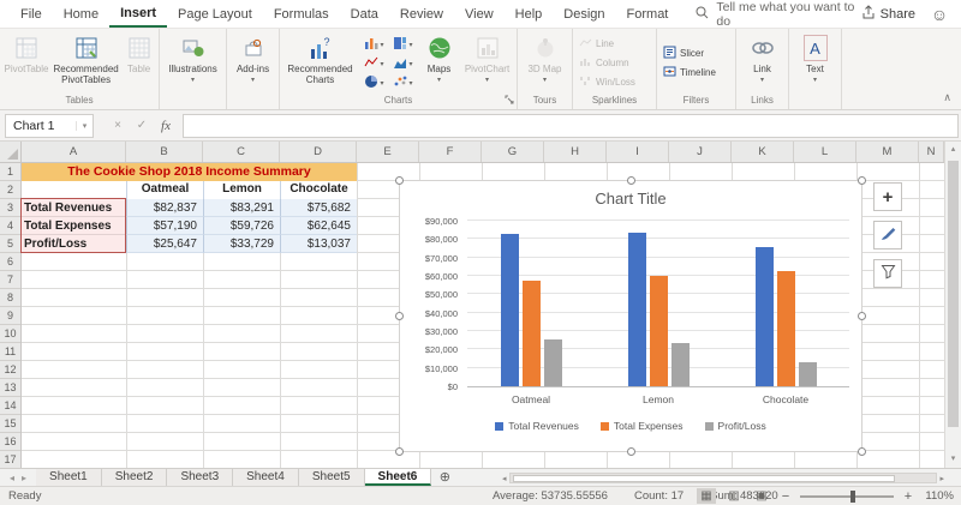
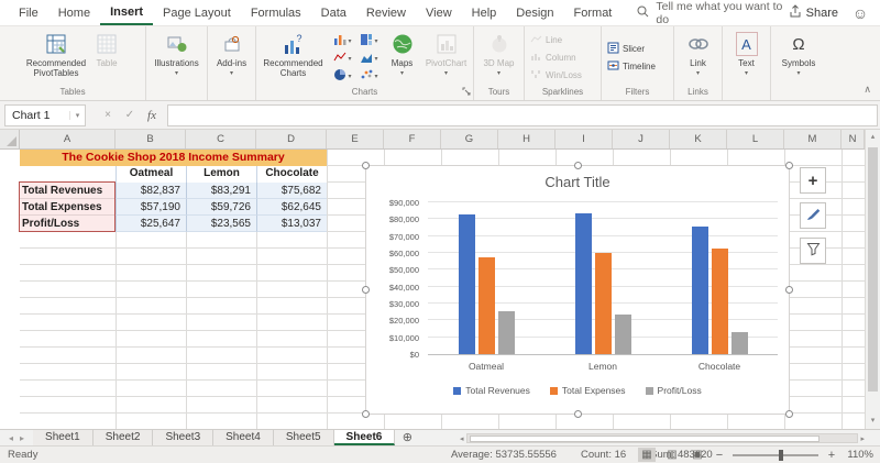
  File
  Home
  Insert
  Page Layout
  Formulas
  Data
  Review
  View
  Help
  Design
  Format
  Tell me what you want to do
  Share
  ☺
- PivotTable
  Recommended PivotTables
  Table
  Tables
  Illustrations
  Add-ins
  ?
  Recommended Charts
  Maps
  PivotChart
  Charts
  3D Map
  Tours
  Line
  Column
  Win/Loss
  Sparklines
  Slicer
  Timeline
  Filters
  Link
  Links
  A
  Text
+ Ω
+ Symbols
  ∧
  Chart 1
  ×
  ✓
  fx
  A
  B
  C
  D
  E
  F
  G
  H
  I
  J
  K
  L
  M
  N
- 1
- 2
- 3
- 4
- 5
- 6
- 7
- 8
- 9
- 10
- 11
- 12
- 13
- 14
- 15
- 16
- 17
  The Cookie Shop 2018 Income Summary
  Oatmeal
  Lemon
  Chocolate
  Total Revenues
  $82,837
  $83,291
  $75,682
  Total Expenses
  $57,190
  $59,726
  $62,645
  Profit/Loss
  $25,647
- $33,729
+ $23,565
  $13,037
  Chart Title
  $0
  $10,000
  $20,000
  $30,000
  $40,000
  $50,000
  $60,000
  $70,000
  $80,000
  $90,000
  Oatmeal
  Lemon
  Chocolate
  Total Revenues
  Total Expenses
  Profit/Loss
  +
  ◂
  ▸
  Sheet1
  Sheet2
  Sheet3
  Sheet4
  Sheet5
  Sheet6
  ⊕
  Ready
  Average: 53735.55556
- Count: 17
+ Count: 16
  um: 483620
  ▦
  ▥
  ▣
  −
  +
  110%
